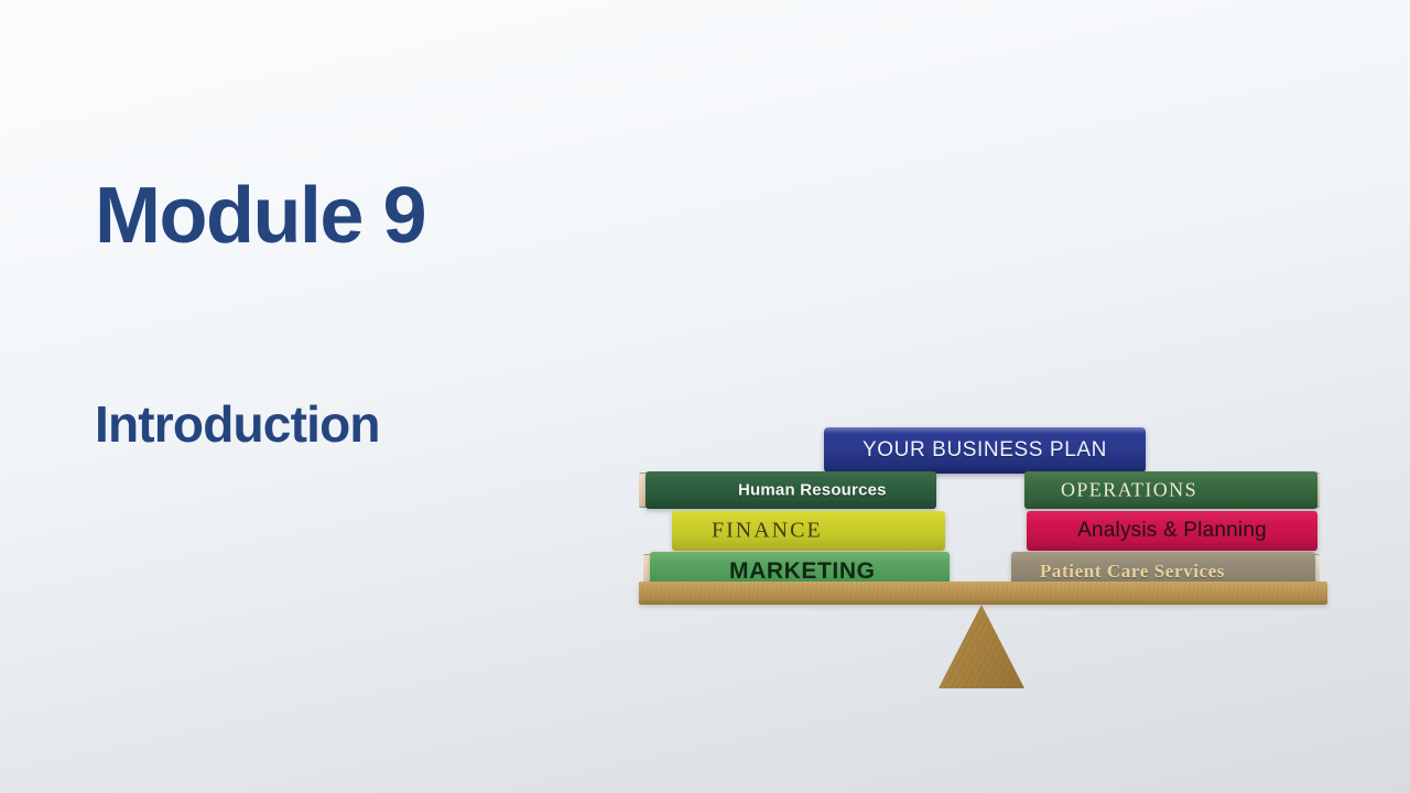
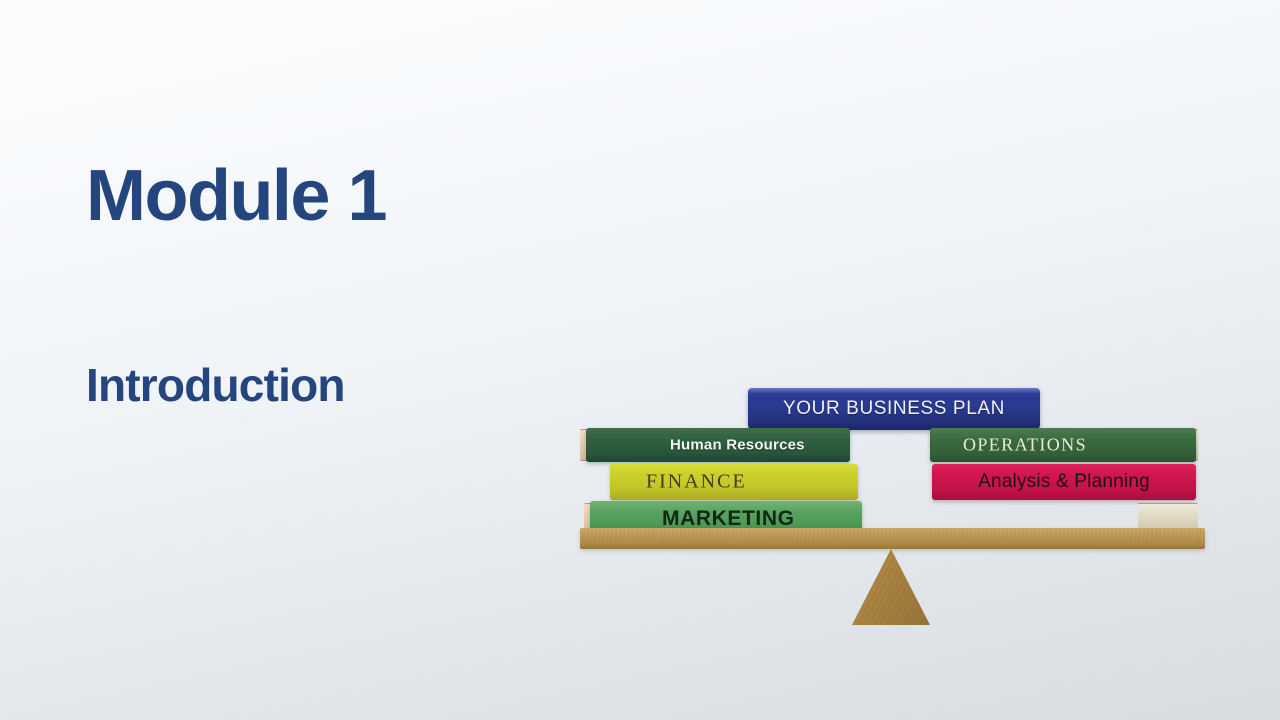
- Module 9
+ Module 1
  Introduction
  YOUR BUSINESS PLAN
  Human Resources
  FINANCE
  MARKETING
  OPERATIONS
  Analysis & Planning
- Patient Care Services
